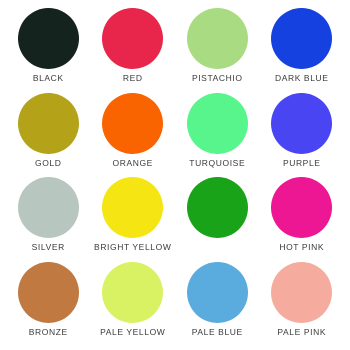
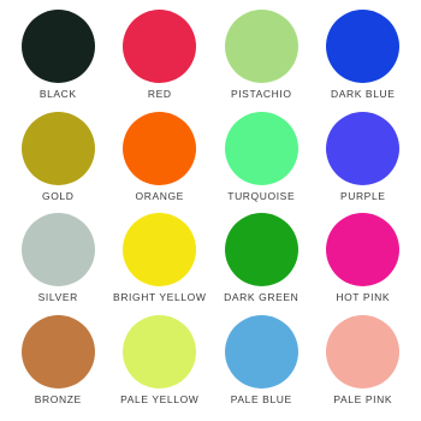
  BLACK
  RED
  PISTACHIO
  DARK BLUE
  GOLD
  ORANGE
  TURQUOISE
  PURPLE
  SILVER
  BRIGHT YELLOW
+ DARK GREEN
  HOT PINK
  BRONZE
  PALE YELLOW
  PALE BLUE
  PALE PINK
